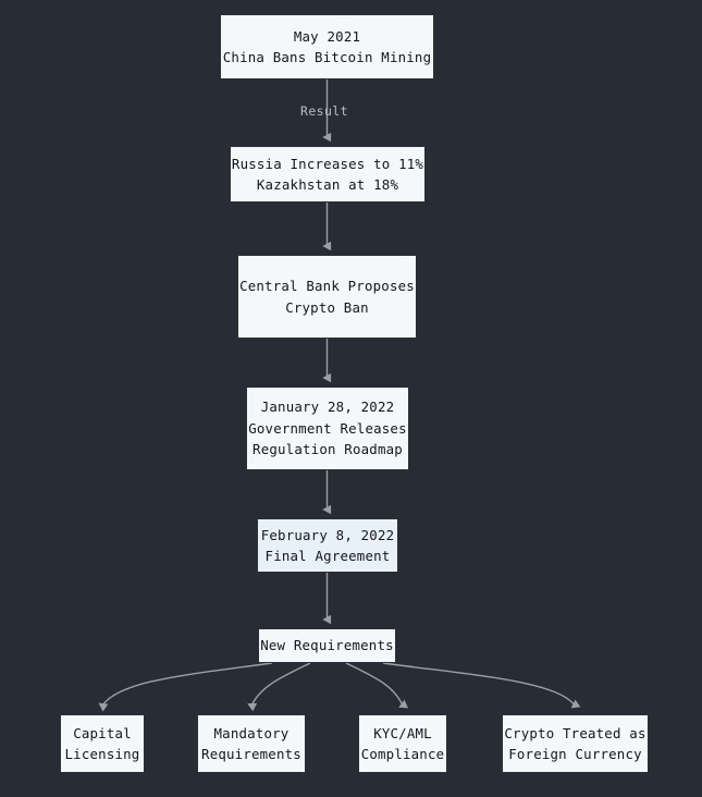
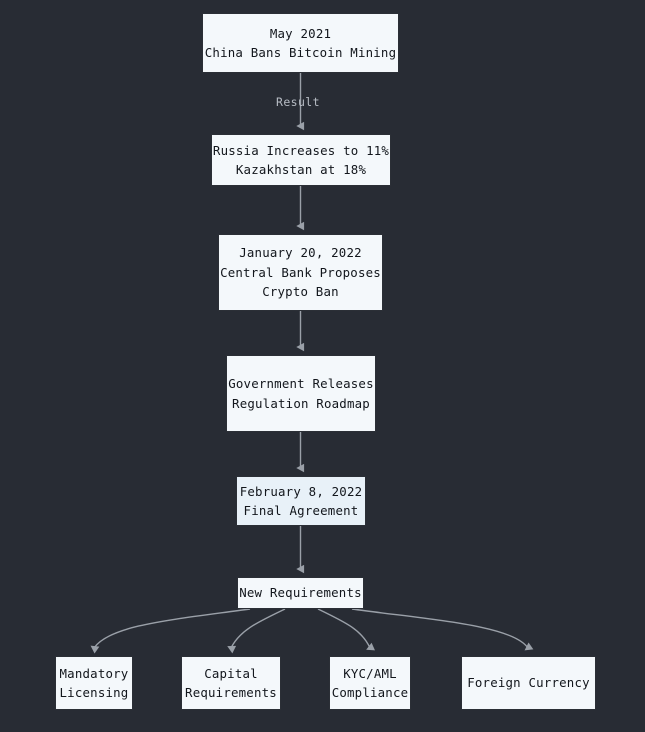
  May 2021
  China Bans Bitcoin Mining
  Russia Increases to 11%
  Kazakhstan at 18%
+ January 20, 2022
  Central Bank Proposes
  Crypto Ban
- January 28, 2022
  Government Releases
  Regulation Roadmap
  February 8, 2022
  Final Agreement
  New Requirements
- Capital
+ Mandatory
  Licensing
- Mandatory
+ Capital
  Requirements
  KYC/AML
  Compliance
- Crypto Treated as
  Foreign Currency
  Result
